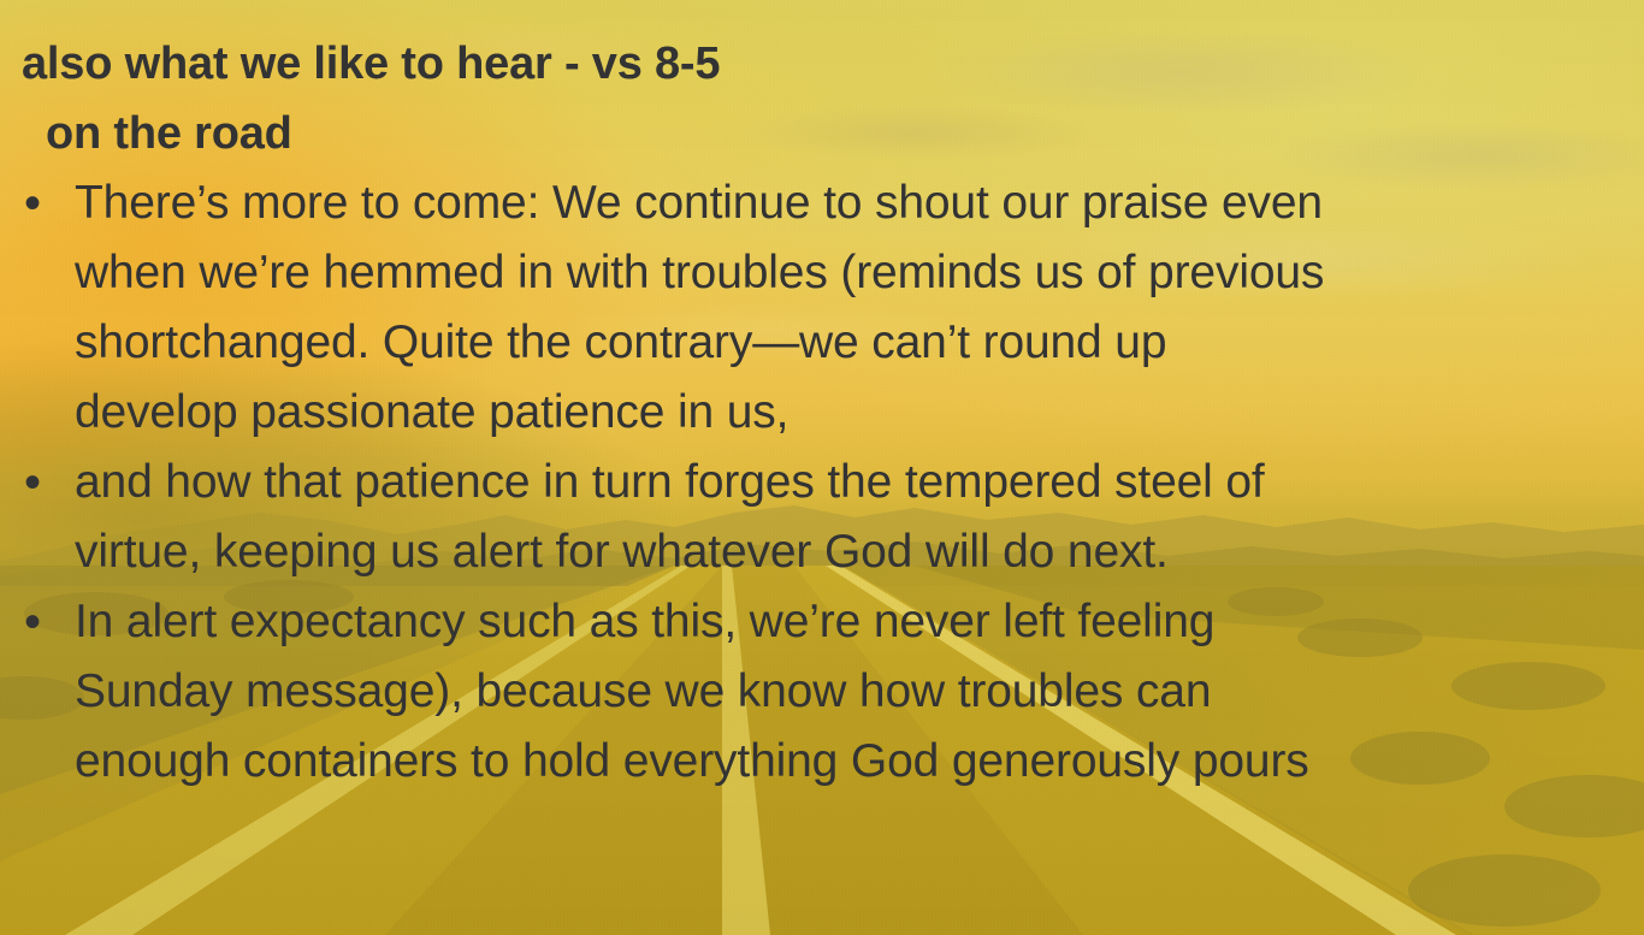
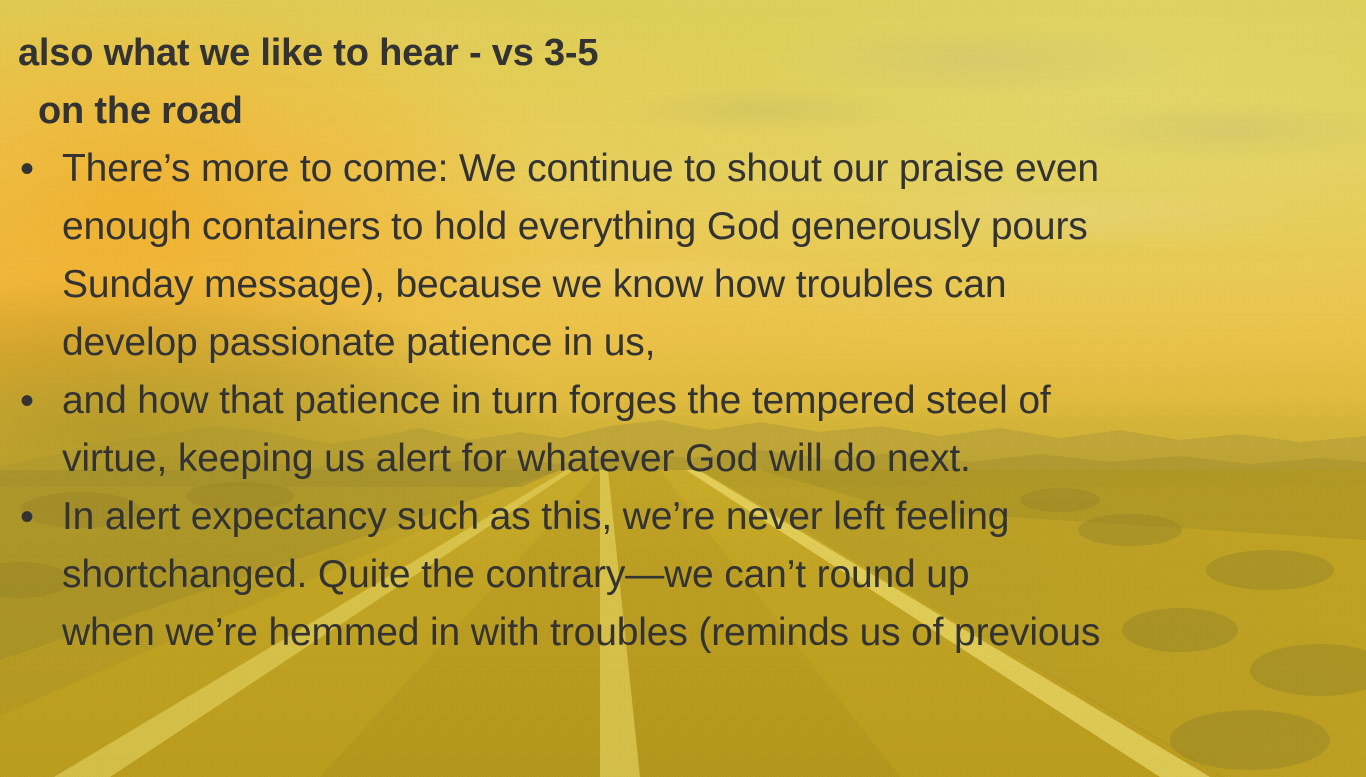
- also what we like to hear - vs 8-5
+ also what we like to hear - vs 3-5
  on the road
  •
  There’s more to come: We continue to shout our praise even
- when we’re hemmed in with troubles (reminds us of previous
+ enough containers to hold everything God generously pours
- shortchanged. Quite the contrary—we can’t round up
+ Sunday message), because we know how troubles can
  develop passionate patience in us,
  •
  and how that patience in turn forges the tempered steel of
  virtue, keeping us alert for whatever God will do next.
  •
  In alert expectancy such as this, we’re never left feeling
- Sunday message), because we know how troubles can
+ shortchanged. Quite the contrary—we can’t round up
- enough containers to hold everything God generously pours
+ when we’re hemmed in with troubles (reminds us of previous
